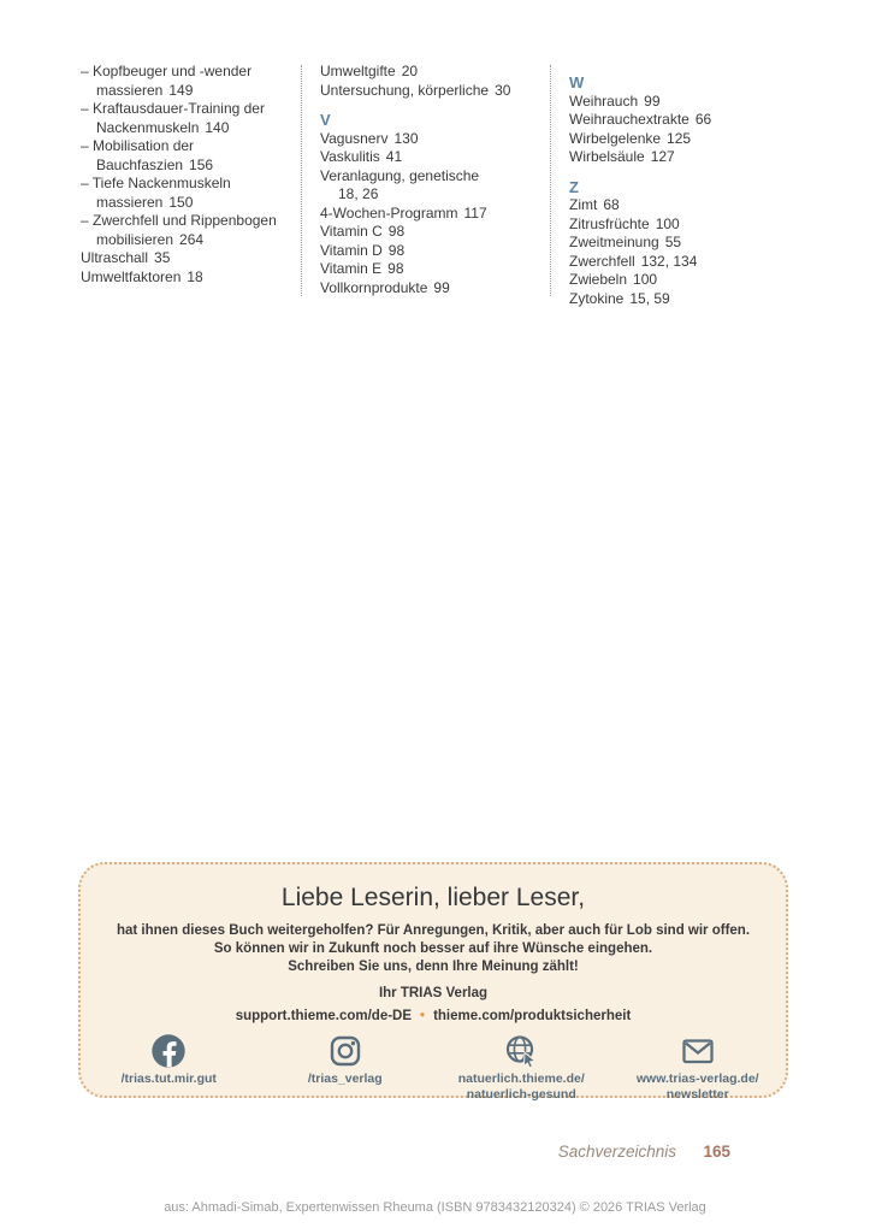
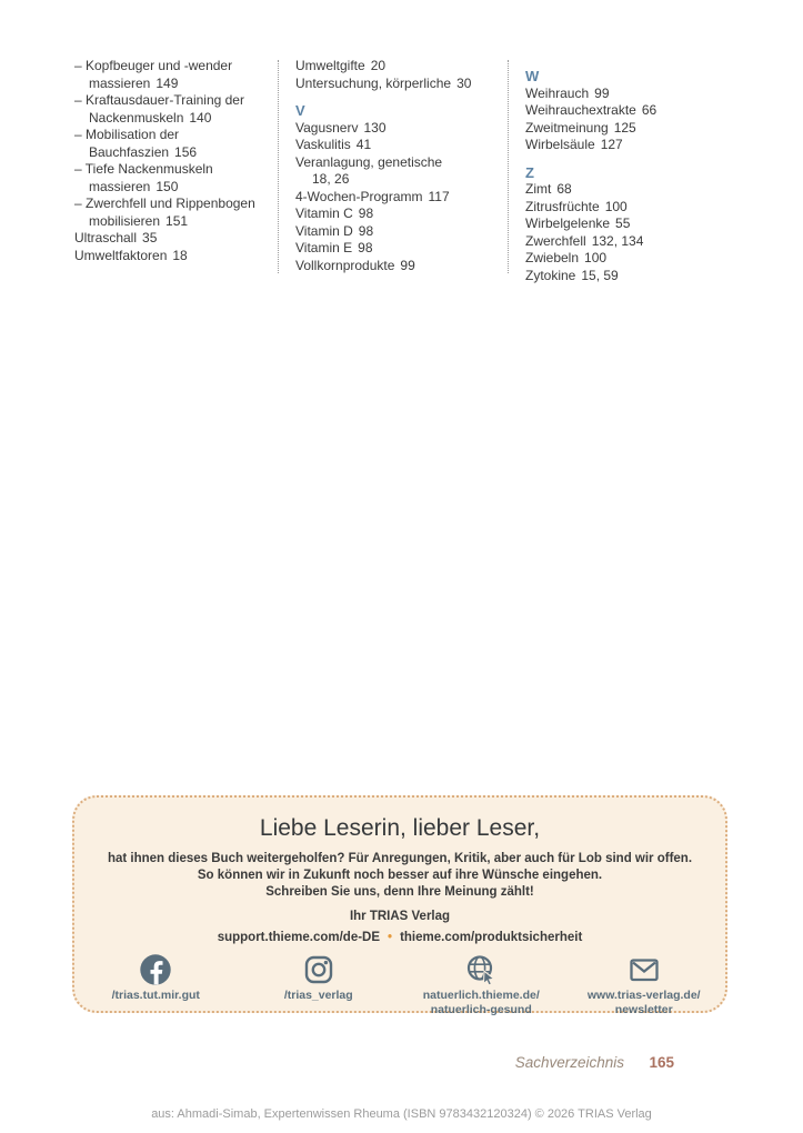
  – Kopfbeuger und -wender massieren 149
  – Kraftausdauer-Training der Nackenmuskeln 140
  – Mobilisation der Bauchfaszien 156
  – Tiefe Nackenmuskeln massieren 150
- – Zwerchfell und Rippenbogen mobilisieren 264
+ – Zwerchfell und Rippenbogen mobilisieren 151
  Ultraschall 35
  Umweltfaktoren 18
  Umweltgifte 20
  Untersuchung, körperliche 30
  V
  Vagusnerv 130
  Vaskulitis 41
  Veranlagung, genetische
  18, 26
  4-Wochen-Programm 117
  Vitamin C 98
  Vitamin D 98
  Vitamin E 98
  Vollkornprodukte 99
  W
  Weihrauch 99
  Weihrauchextrakte 66
- Wirbelgelenke 125
+ Zweitmeinung 125
  Wirbelsäule 127
  Z
  Zimt 68
  Zitrusfrüchte 100
- Zweitmeinung 55
+ Wirbelgelenke 55
  Zwerchfell 132, 134
  Zwiebeln 100
  Zytokine 15, 59
  Liebe Leserin, lieber Leser,
  hat ihnen dieses Buch weitergeholfen? Für Anregungen, Kritik, aber auch für Lob sind wir offen.
  So können wir in Zukunft noch besser auf ihre Wünsche eingehen.
  Schreiben Sie uns, denn Ihre Meinung zählt!
  Ihr TRIAS Verlag
  support.thieme.com/de-DE • thieme.com/produktsicherheit
  /trias.tut.mir.gut
  /trias_verlag
  natuerlich.thieme.de/
  natuerlich-gesund
  www.trias-verlag.de/
  newsletter
  Sachverzeichnis 165
  aus: Ahmadi-Simab, Expertenwissen Rheuma (ISBN 9783432120324) © 2026 TRIAS Verlag
